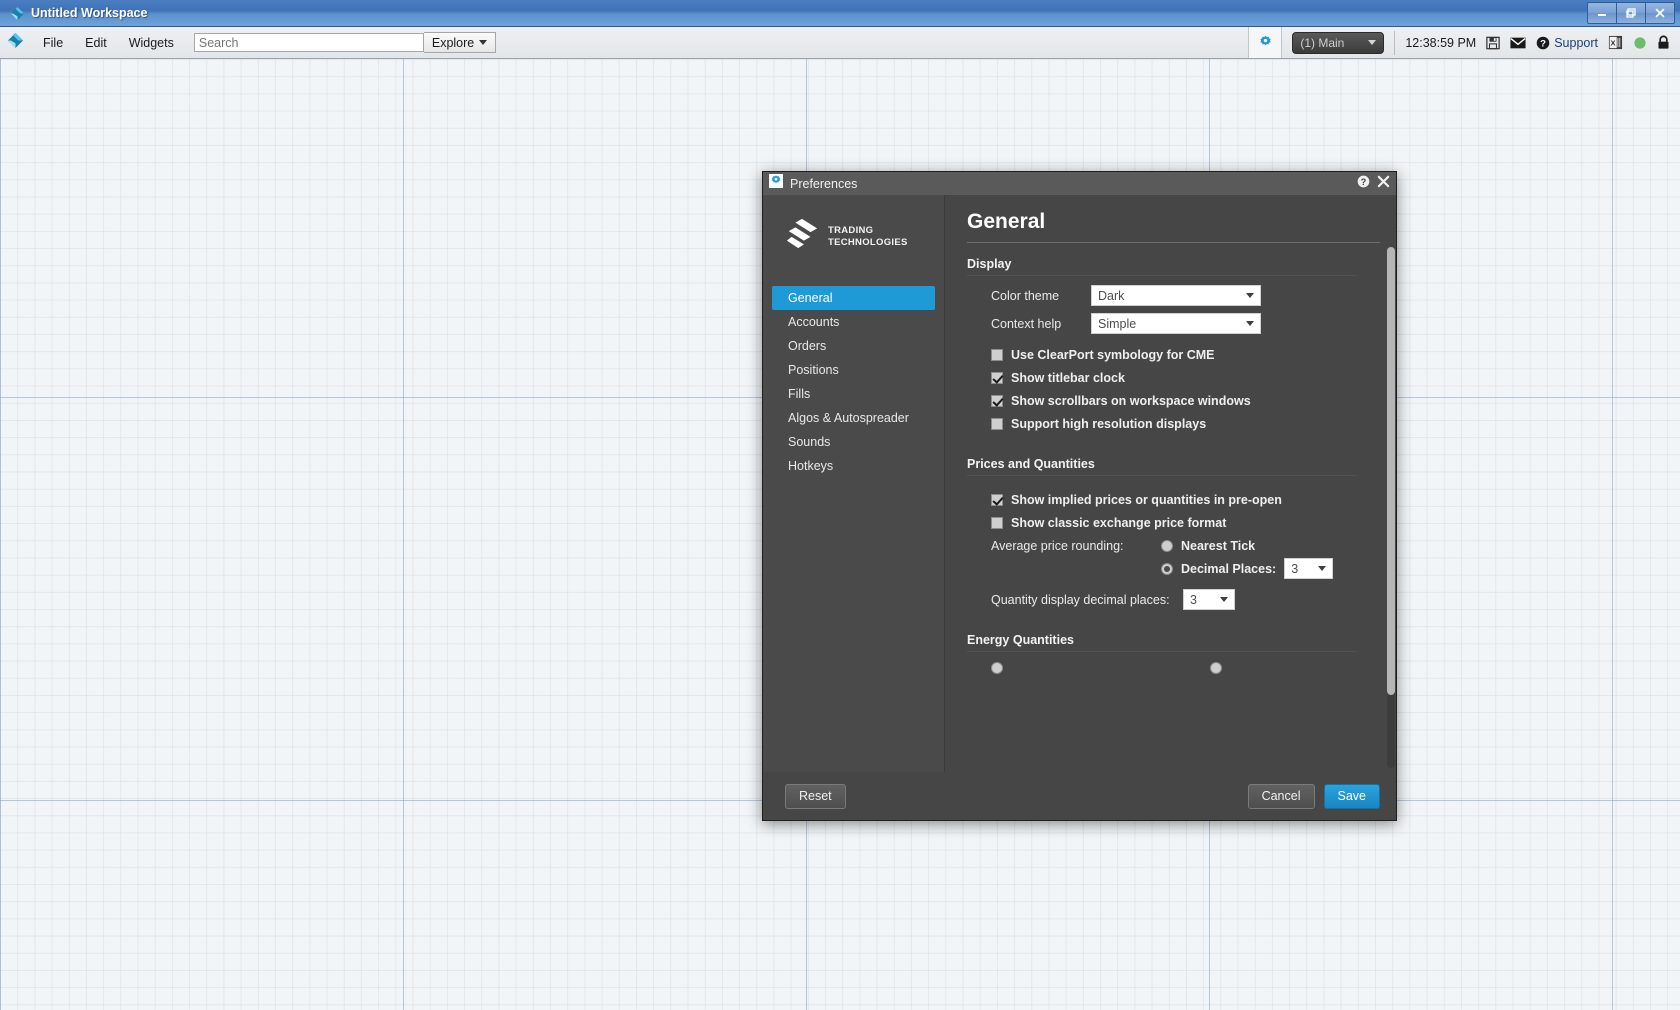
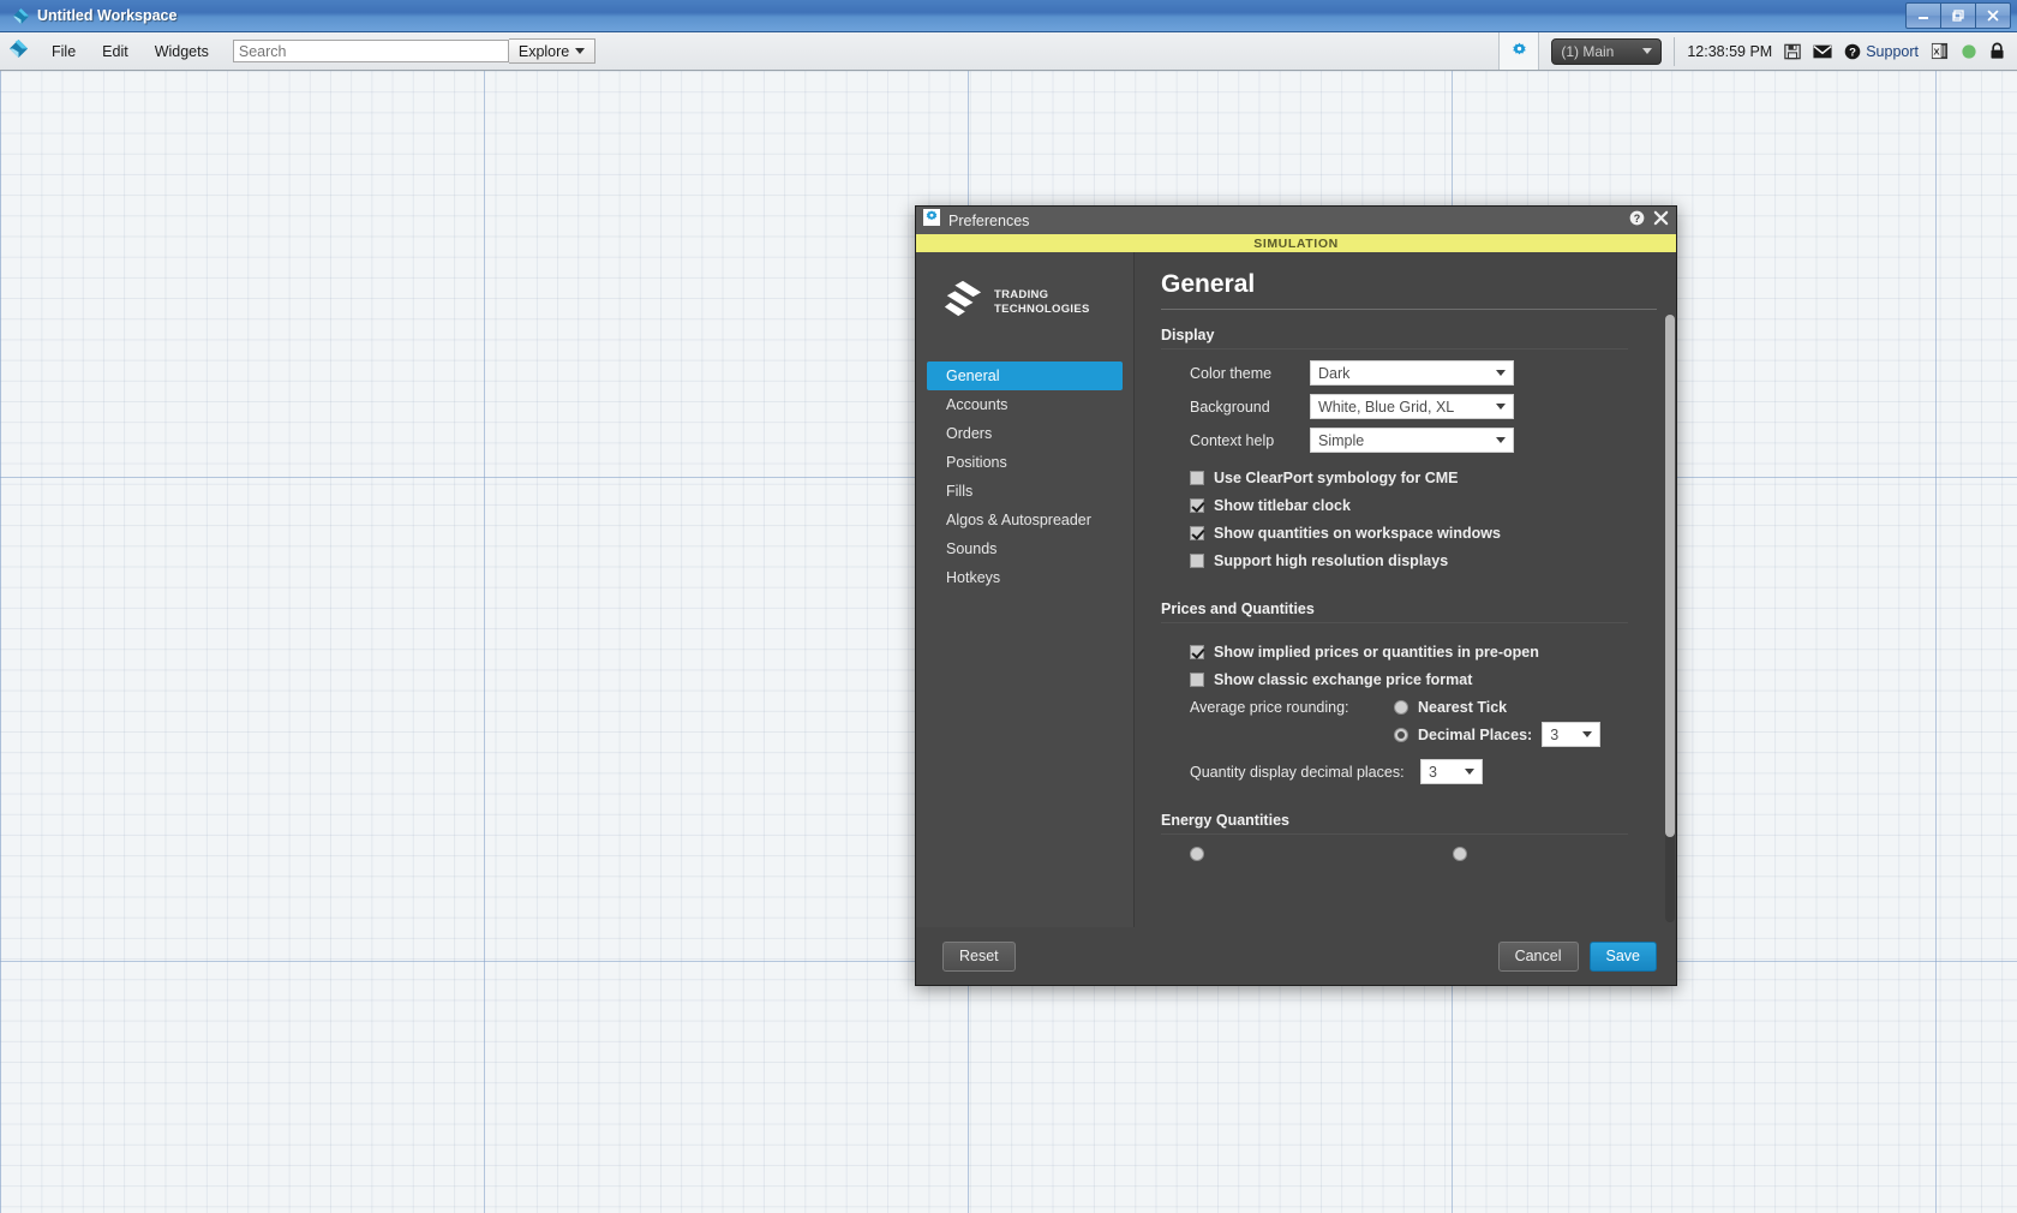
  Untitled Workspace
  File
  Edit
  Widgets
  Search
  Explore
  (1) Main
  12:38:59 PM
  ?
  Support
  X
  Preferences
  ?
+ SIMULATION
  TRADING
  TECHNOLOGIES
  General
  Accounts
  Orders
  Positions
  Fills
  Algos & Autospreader
  Sounds
  Hotkeys
  General
  Display
  Color theme
  Dark
+ Background
+ White, Blue Grid, XL
  Context help
  Simple
  Use ClearPort symbology for CME
  Show titlebar clock
- Show scrollbars on workspace windows
+ Show quantities on workspace windows
  Support high resolution displays
  Prices and Quantities
  Show implied prices or quantities in pre-open
  Show classic exchange price format
  Average price rounding:
  Nearest Tick
  Decimal Places:
  3
  Quantity display decimal places:
  3
  Energy Quantities
  Reset
  Cancel
  Save
